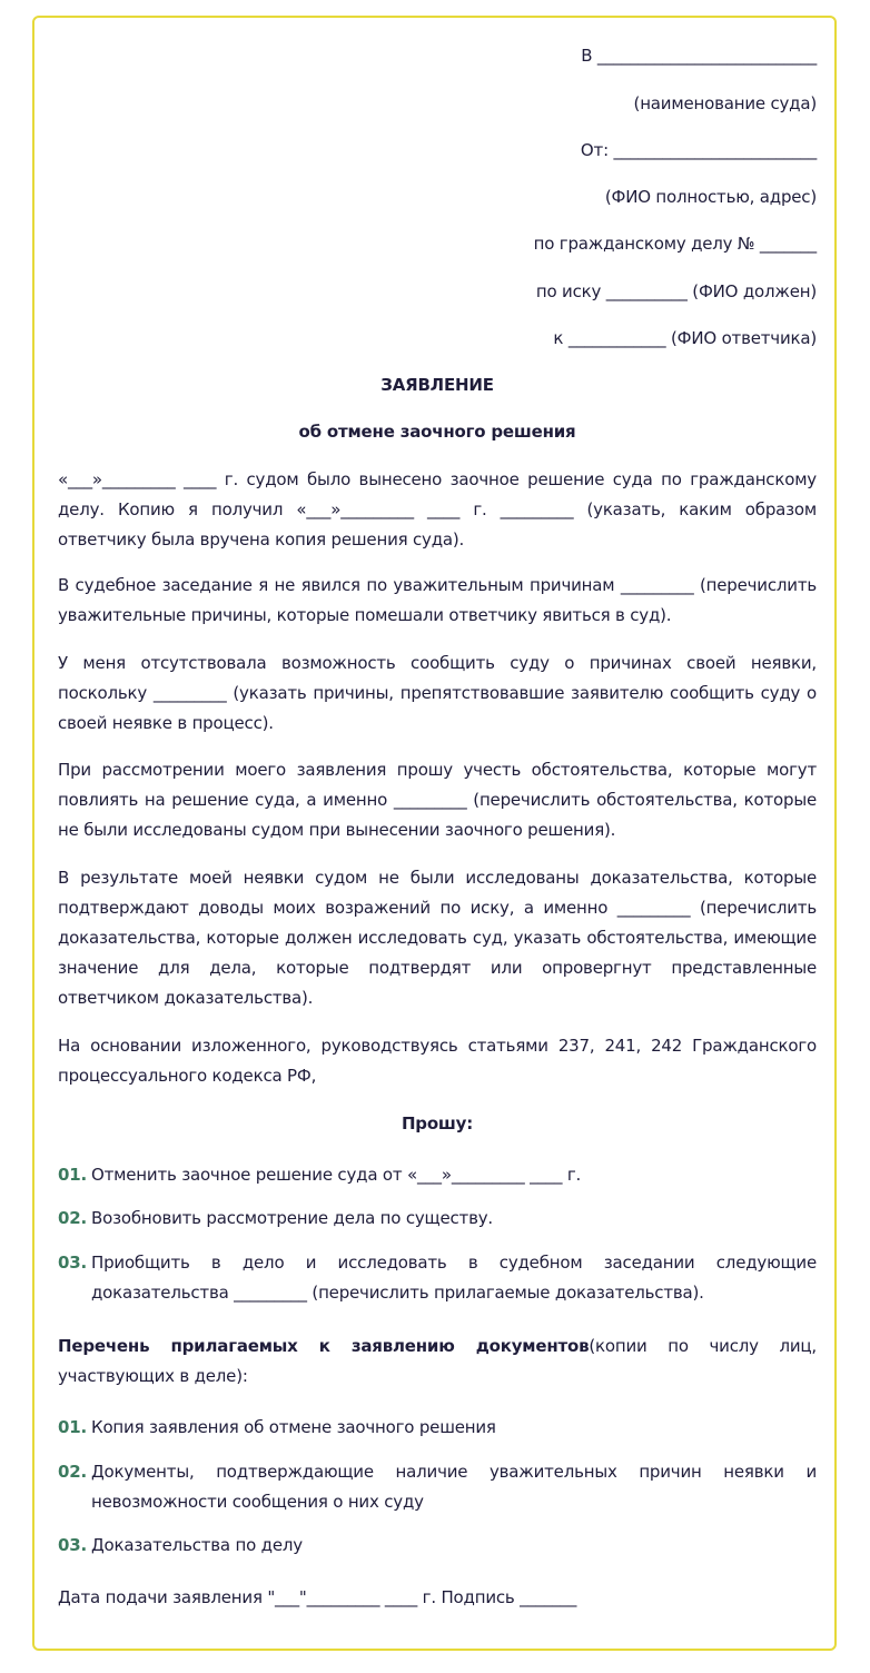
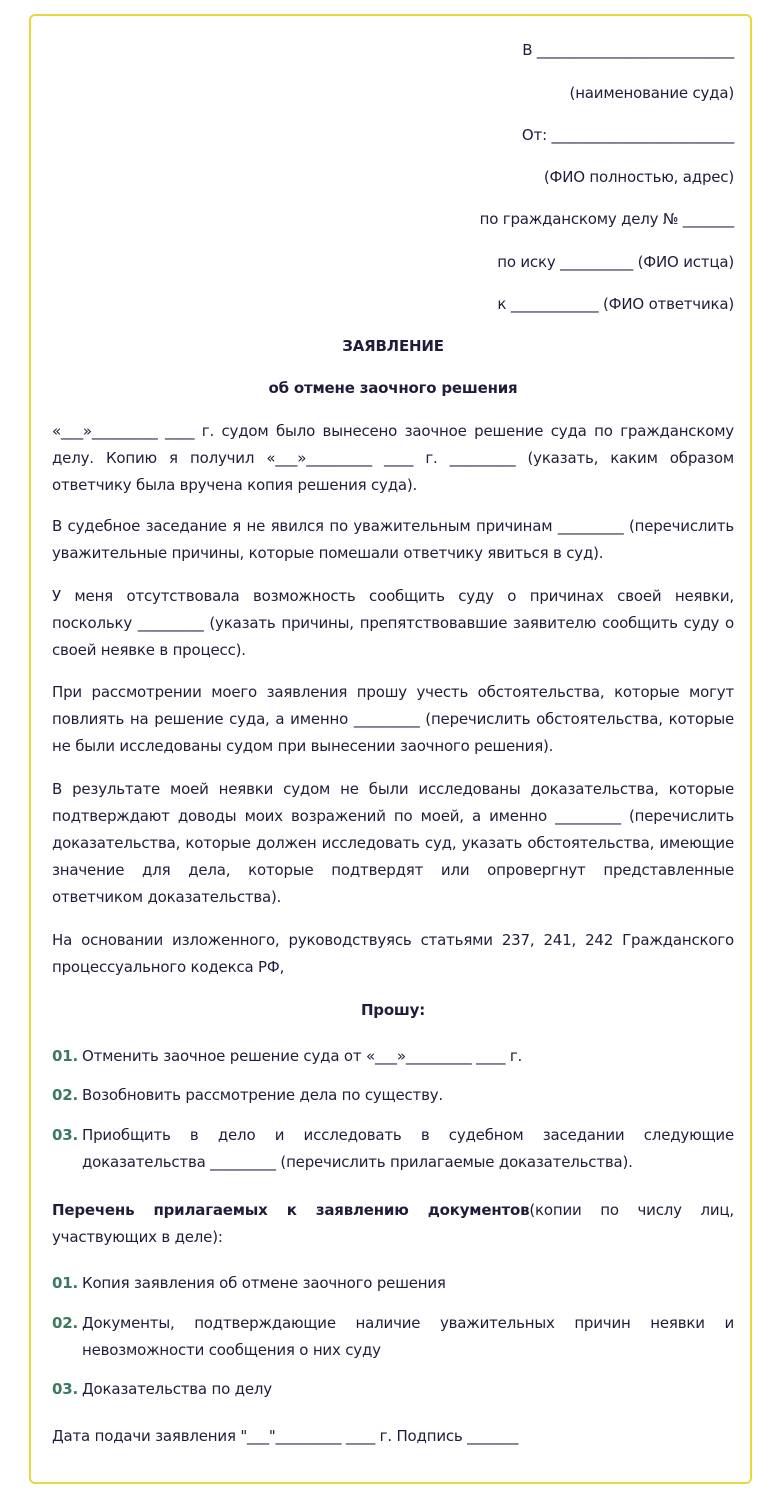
  В ___________________________
  (наименование суда)
  От: _________________________
  (ФИО полностью, адрес)
  по гражданскому делу № _______
- по иску __________ (ФИО должен)
+ по иску __________ (ФИО истца)
  к ____________ (ФИО ответчика)
  ЗАЯВЛЕНИЕ
  об отмене заочного решения
  «___»_________ ____ г. судом было вынесено заочное решение суда по гражданскому делу. Копию я получил «___»_________ ____ г. _________ (указать, каким образом ответчику была вручена копия решения суда).
  В судебное заседание я не явился по уважительным причинам _________ (перечислить уважительные причины, которые помешали ответчику явиться в суд).
  У меня отсутствовала возможность сообщить суду о причинах своей неявки, поскольку _________ (указать причины, препятствовавшие заявителю сообщить суду о своей неявке в процесс).
  При рассмотрении моего заявления прошу учесть обстоятельства, которые могут повлиять на решение суда, а именно _________ (перечислить обстоятельства, которые не были исследованы судом при вынесении заочного решения).
- В результате моей неявки судом не были исследованы доказательства, которые подтверждают доводы моих возражений по иску, а именно _________ (перечислить доказательства, которые должен исследовать суд, указать обстоятельства, имеющие значение для дела, которые подтвердят или опровергнут представленные ответчиком доказательства).
+ В результате моей неявки судом не были исследованы доказательства, которые подтверждают доводы моих возражений по моей, а именно _________ (перечислить доказательства, которые должен исследовать суд, указать обстоятельства, имеющие значение для дела, которые подтвердят или опровергнут представленные ответчиком доказательства).
  На основании изложенного, руководствуясь статьями 237, 241, 242 Гражданского процессуального кодекса РФ,
  Прошу:
  01.
  Отменить заочное решение суда от «___»_________ ____ г.
  02.
  Возобновить рассмотрение дела по существу.
  03.
  Приобщить в дело и исследовать в судебном заседании следующие доказательства _________ (перечислить прилагаемые доказательства).
  Перечень прилагаемых к заявлению документов(копии по числу лиц, участвующих в деле):
  01.
  Копия заявления об отмене заочного решения
  02.
  Документы, подтверждающие наличие уважительных причин неявки и невозможности сообщения о них суду
  03.
  Доказательства по делу
  Дата подачи заявления "___"_________ ____ г. Подпись _______
